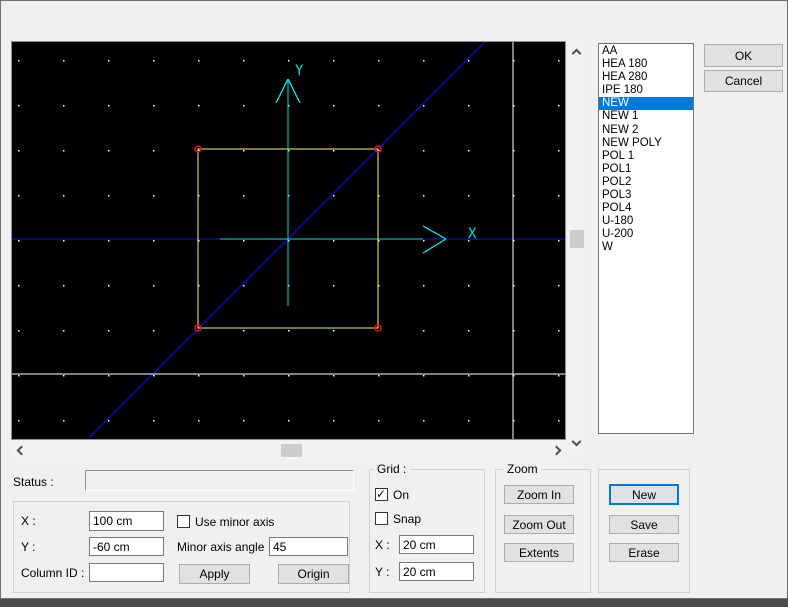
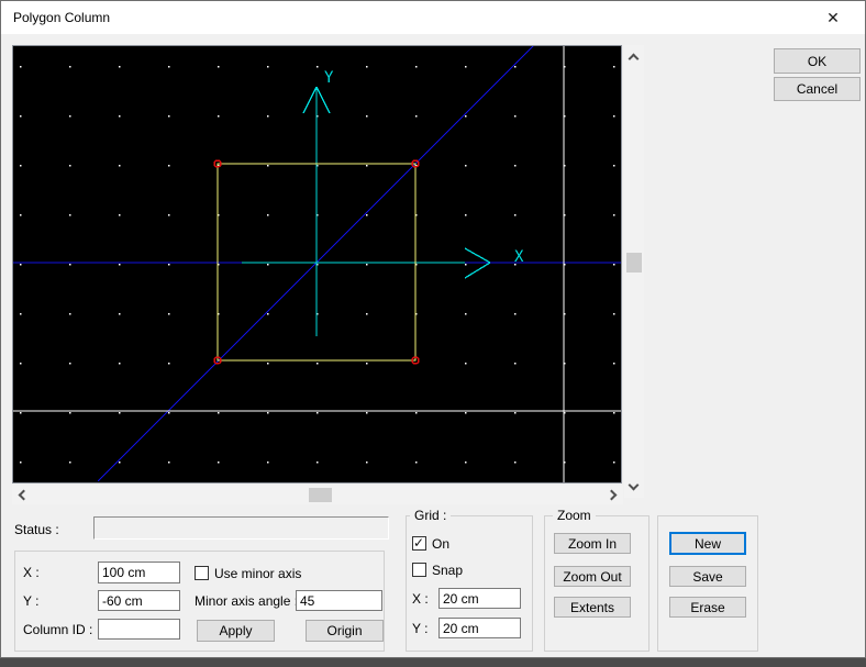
+ Polygon Column
+ ✕
  X
  Y
- AA
- HEA 180
- HEA 280
- IPE 180
- NEW
- NEW 1
- NEW 2
- NEW POLY
- POL 1
- POL1
- POL2
- POL3
- POL4
- U-180
- U-200
- W
  OK
  Cancel
  Status :
  X :
  100 cm
  Y :
  -60 cm
  Column ID :
  Use minor axis
  Minor axis angle
  45
  Apply
  Origin
  Grid :
  On
  Snap
  X :
  20 cm
  Y :
  20 cm
  Zoom
  Zoom In
  Zoom Out
  Extents
  New
  Save
  Erase
